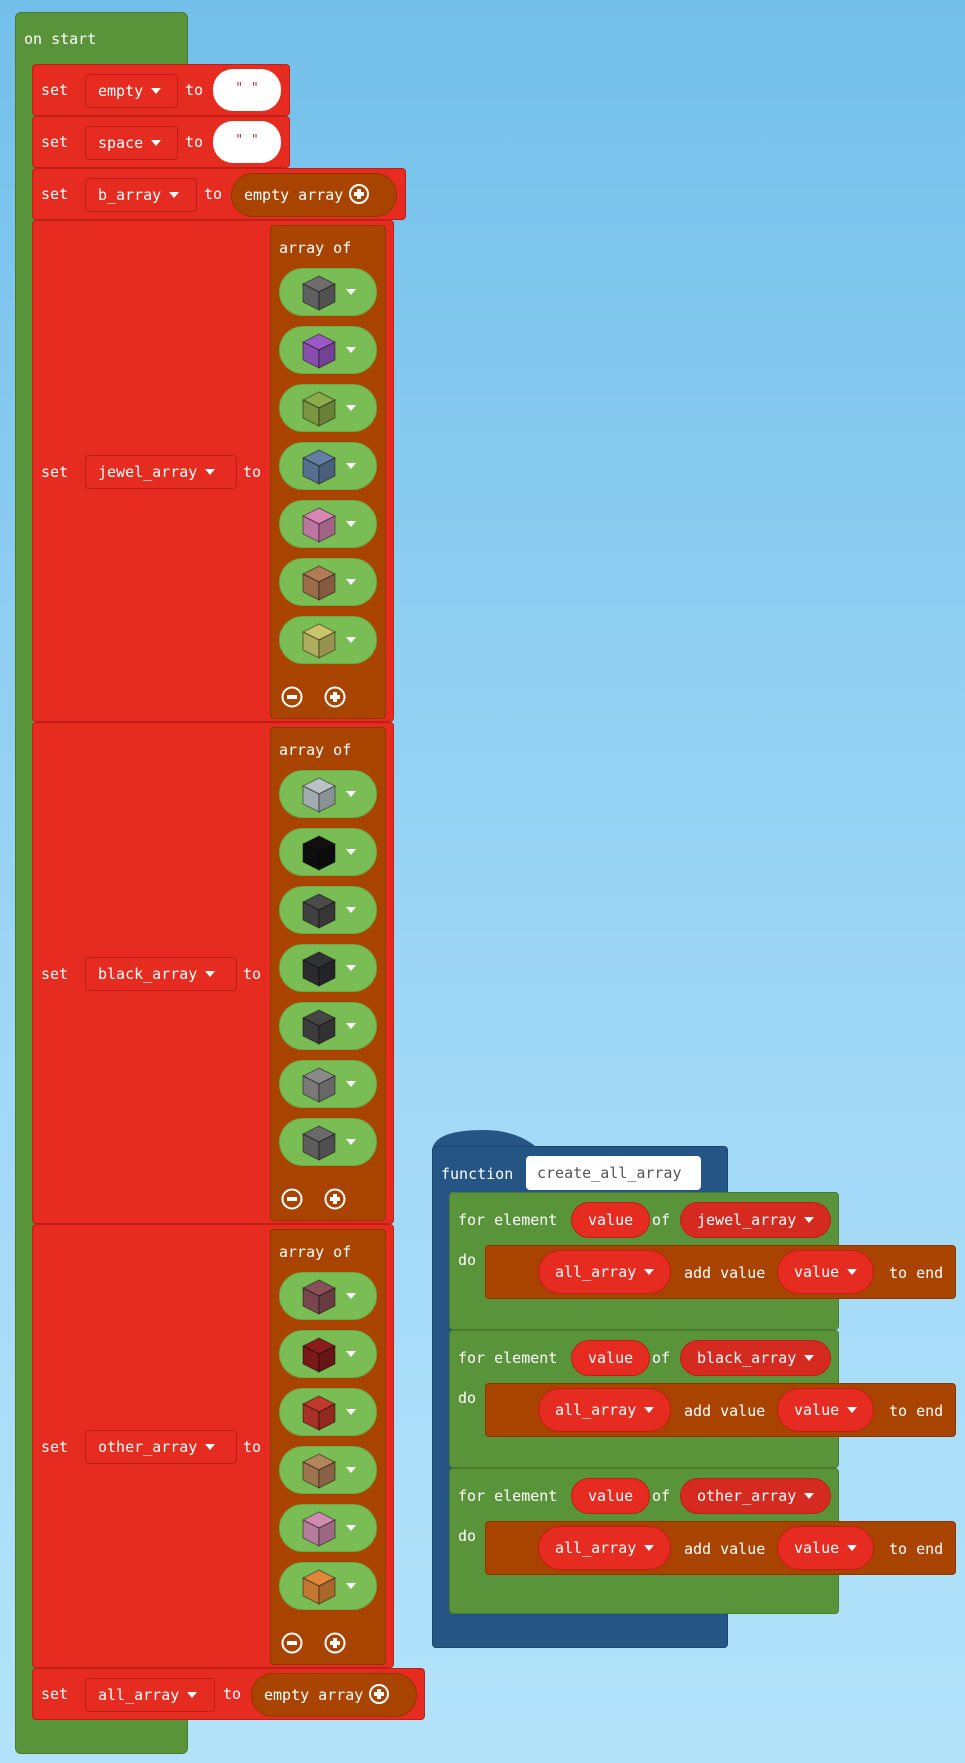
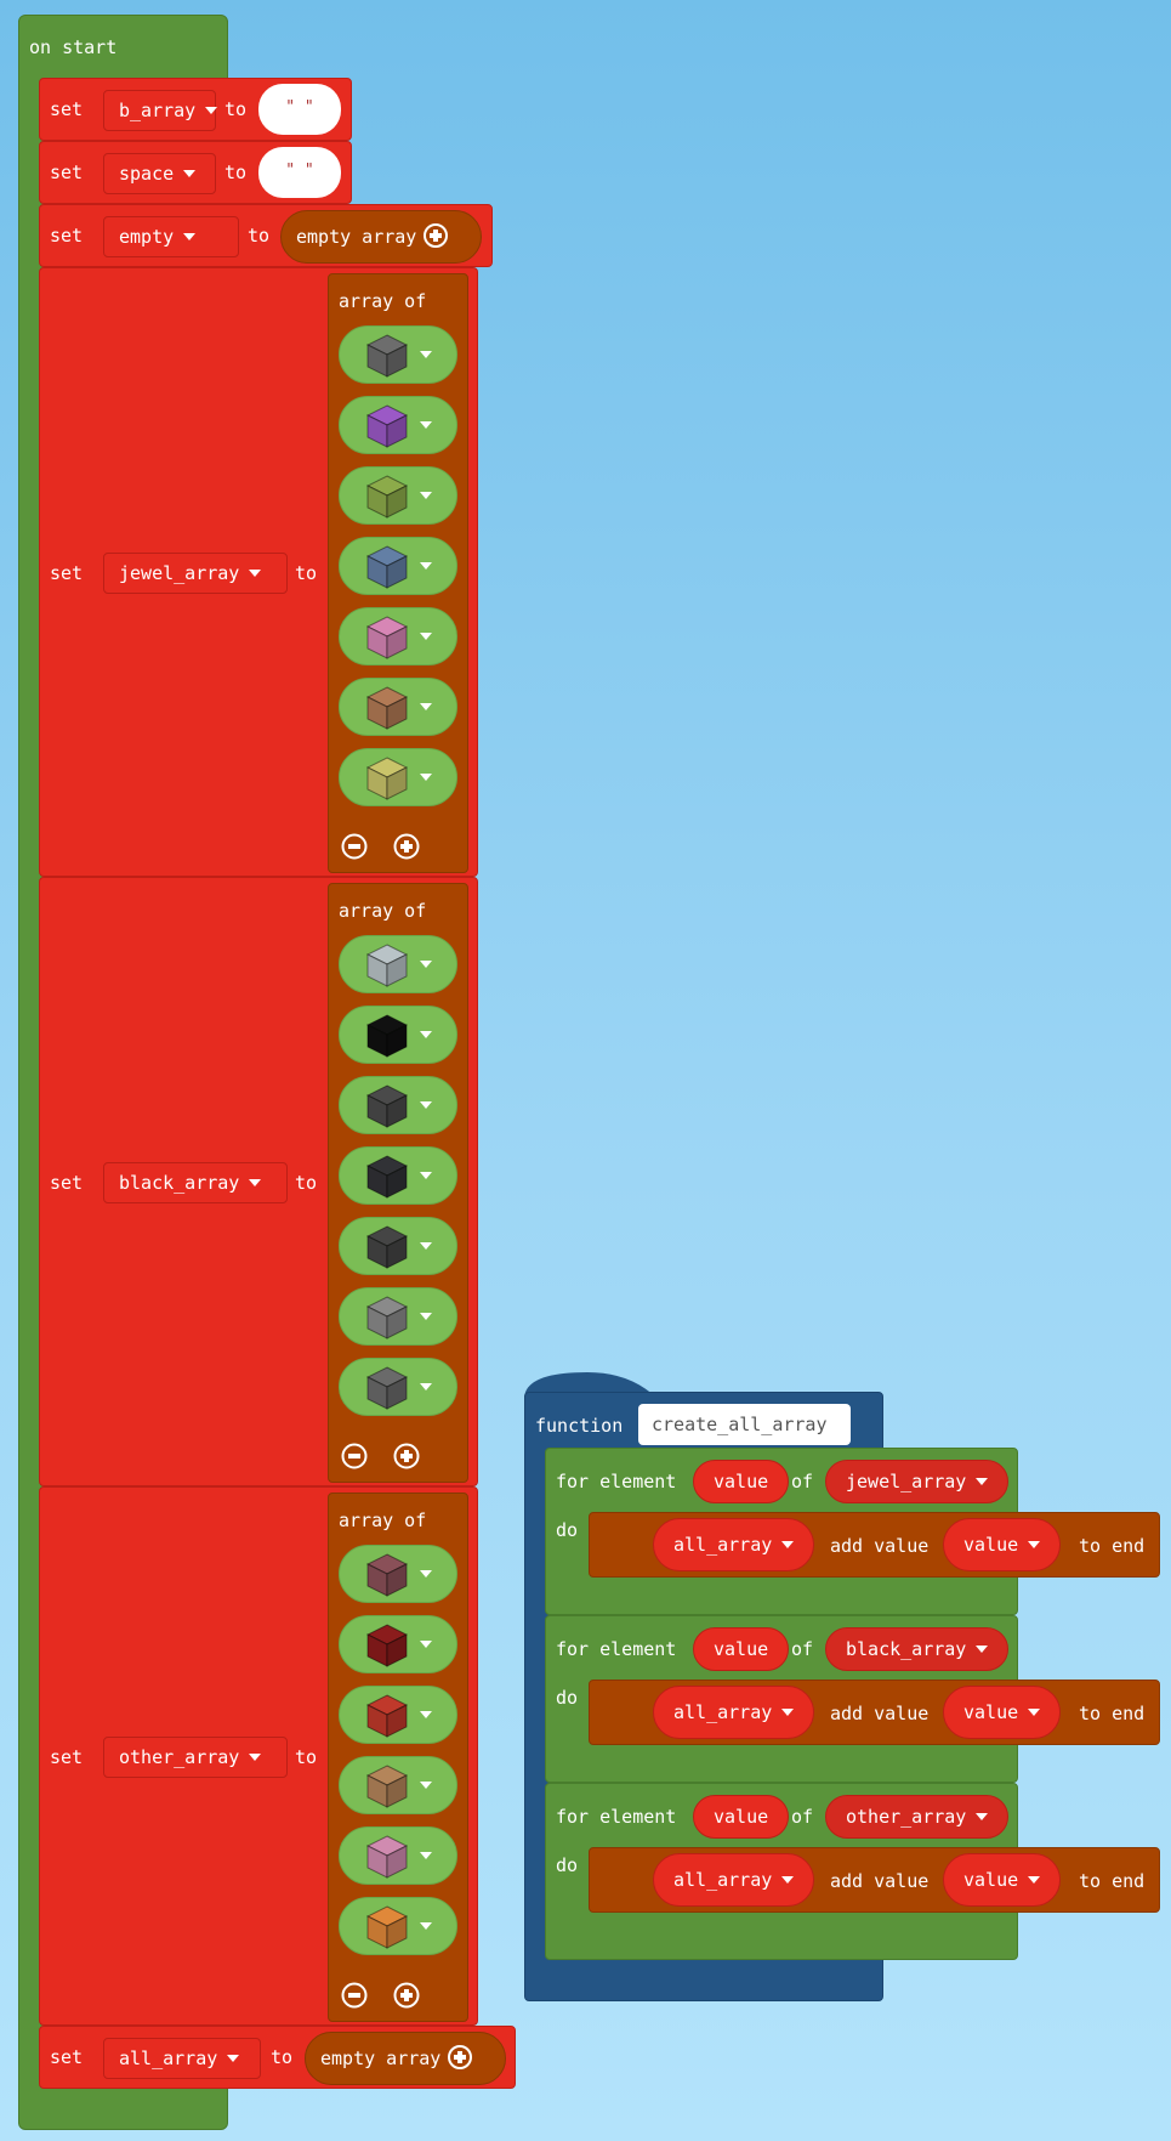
  on start
  set
- empty
+ b_array
  to
  " "
  set
  space
  to
  " "
  set
- b_array
+ empty
  to
  empty array
  set
  jewel_array
  to
  array of
  set
  black_array
  to
  array of
  set
  other_array
  to
  array of
  set
  all_array
  to
  empty array
  function
  create_all_array
  for element
  value
  of
  jewel_array
  do
  all_array
  add value
  value
  to end
  for element
  value
  of
  black_array
  do
  all_array
  add value
  value
  to end
  for element
  value
  of
  other_array
  do
  all_array
  add value
  value
  to end
